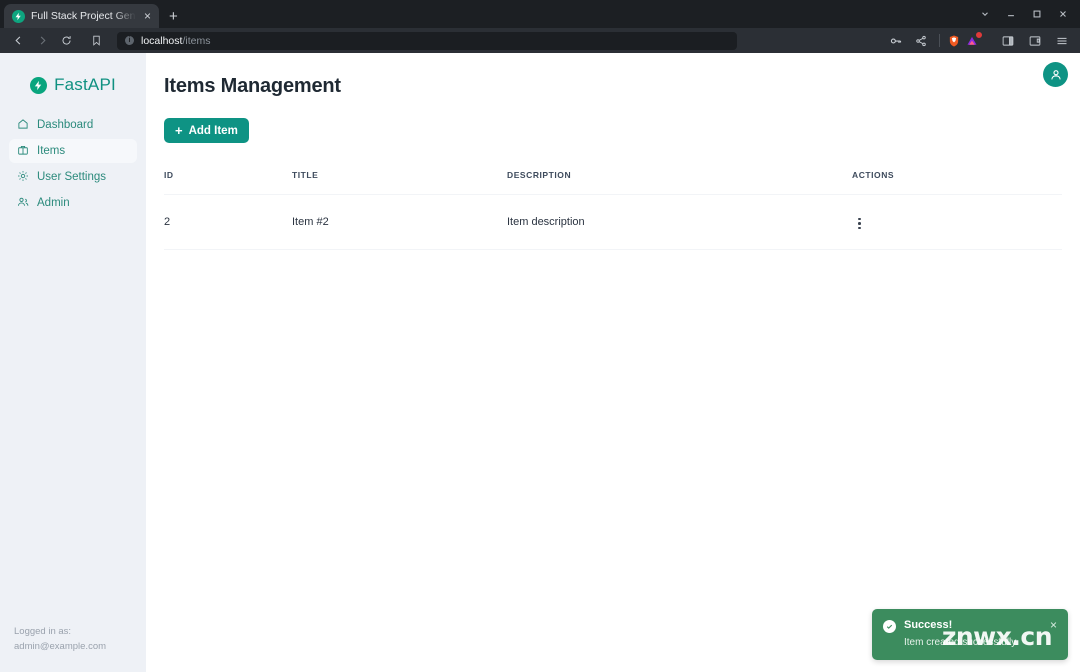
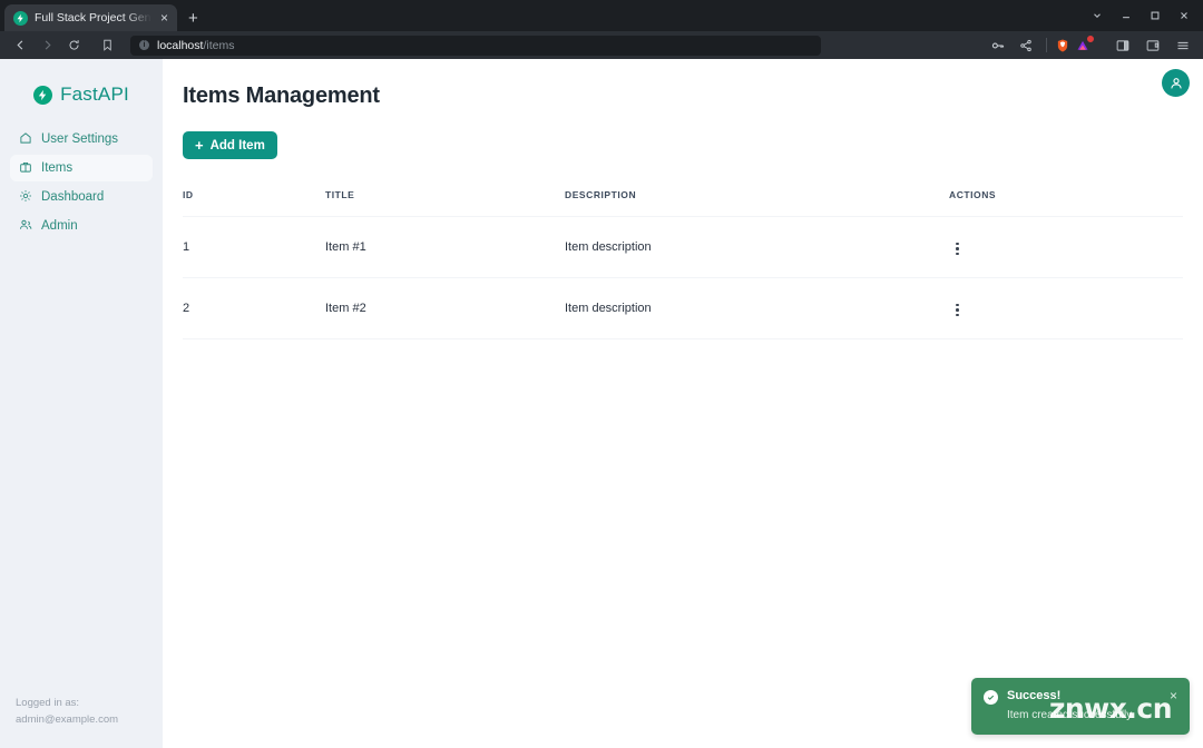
  Full Stack Project Gen
  ×
  +
  localhost/items
  FastAPI
- Dashboard
+ User Settings
  Items
- User Settings
+ Dashboard
  Admin
  Logged in as:
  admin@example.com
  Items Management
  +
  Add Item
  ID	TITLE	DESCRIPTION	ACTIONS
+ 1	Item #1	Item description
  2	Item #2	Item description
  Success!
  Item created successfully.
  ×
  znwx.cn
